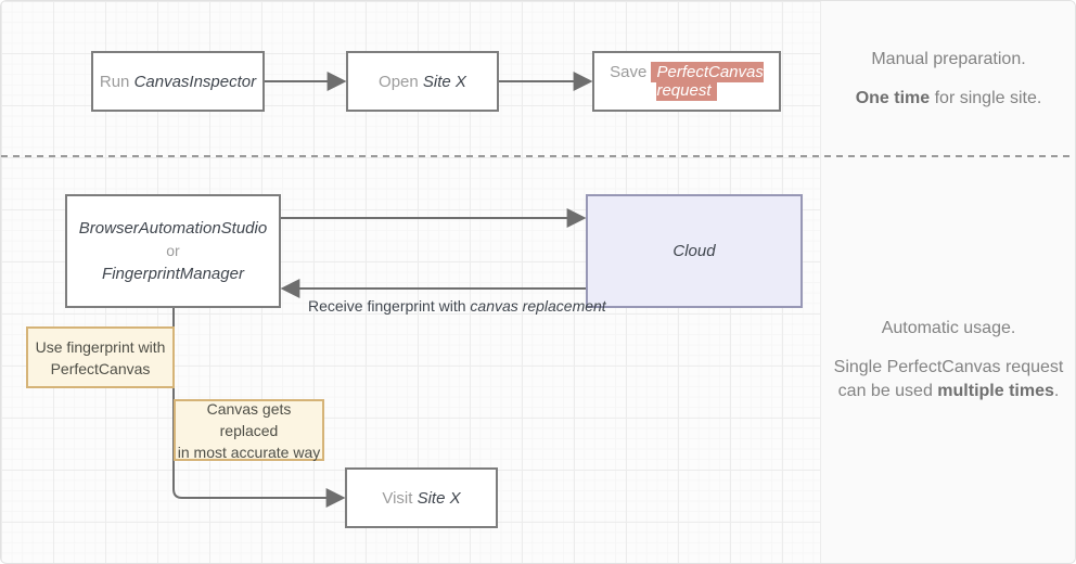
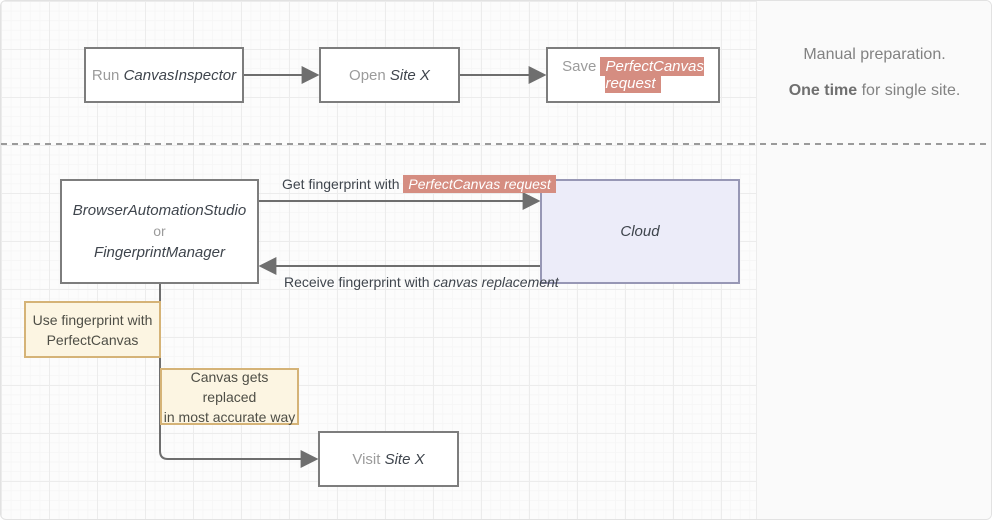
  Run CanvasInspector
  Open Site X
  Save PerfectCanvas request
  BrowserAutomationStudio
  or
  FingerprintManager
  Cloud
  Visit Site X
  Use fingerprint with
  PerfectCanvas
  Canvas gets replaced
  in most accurate way
+ Get fingerprint with PerfectCanvas request
  Receive fingerprint with canvas replacement
  Manual preparation.
  One time for single site.
- Automatic usage.
- Single PerfectCanvas request
- can be used multiple times.
